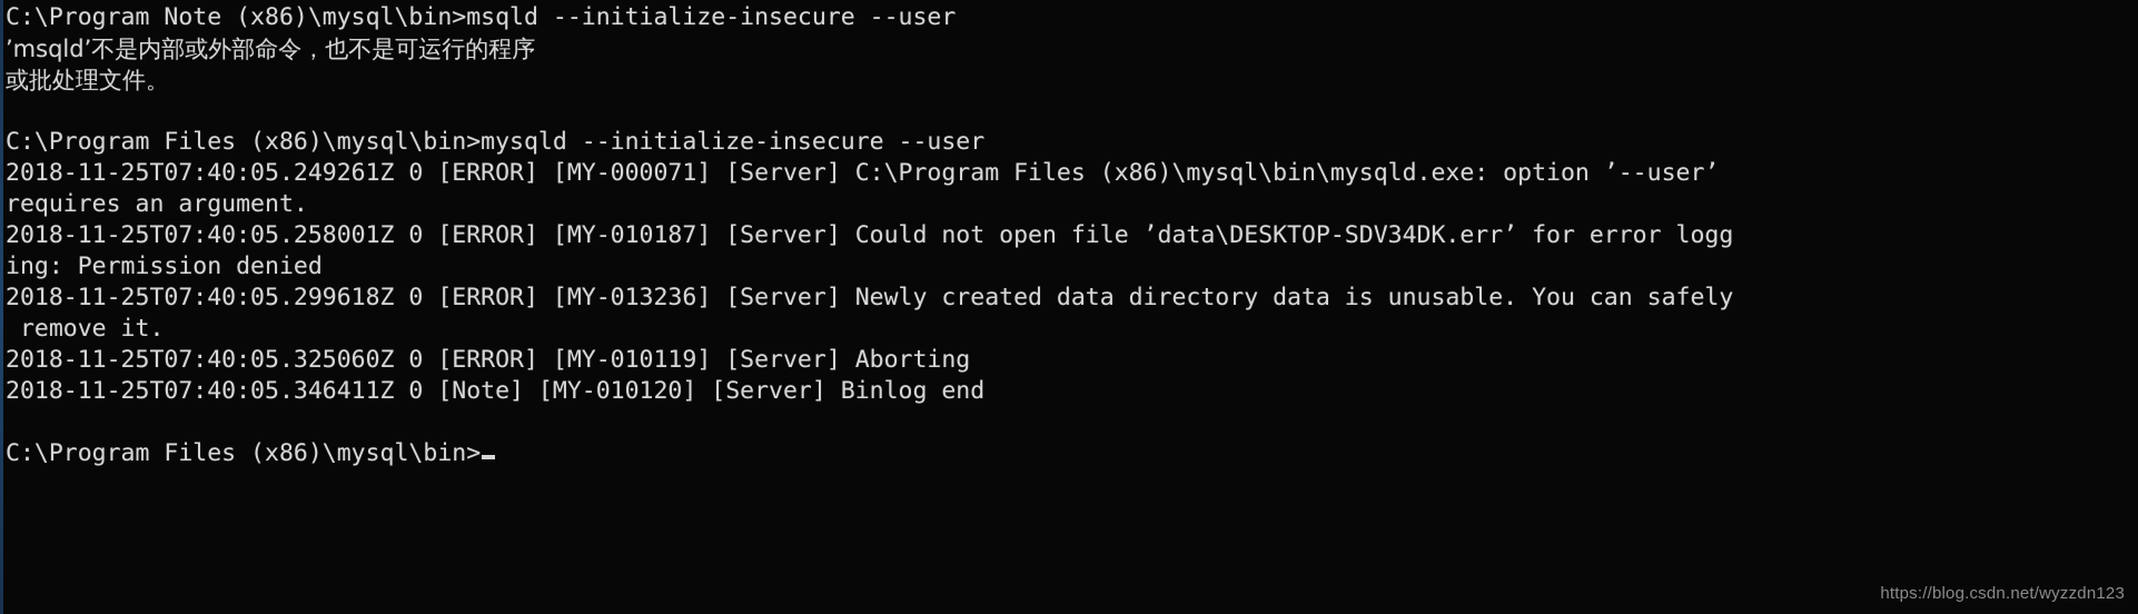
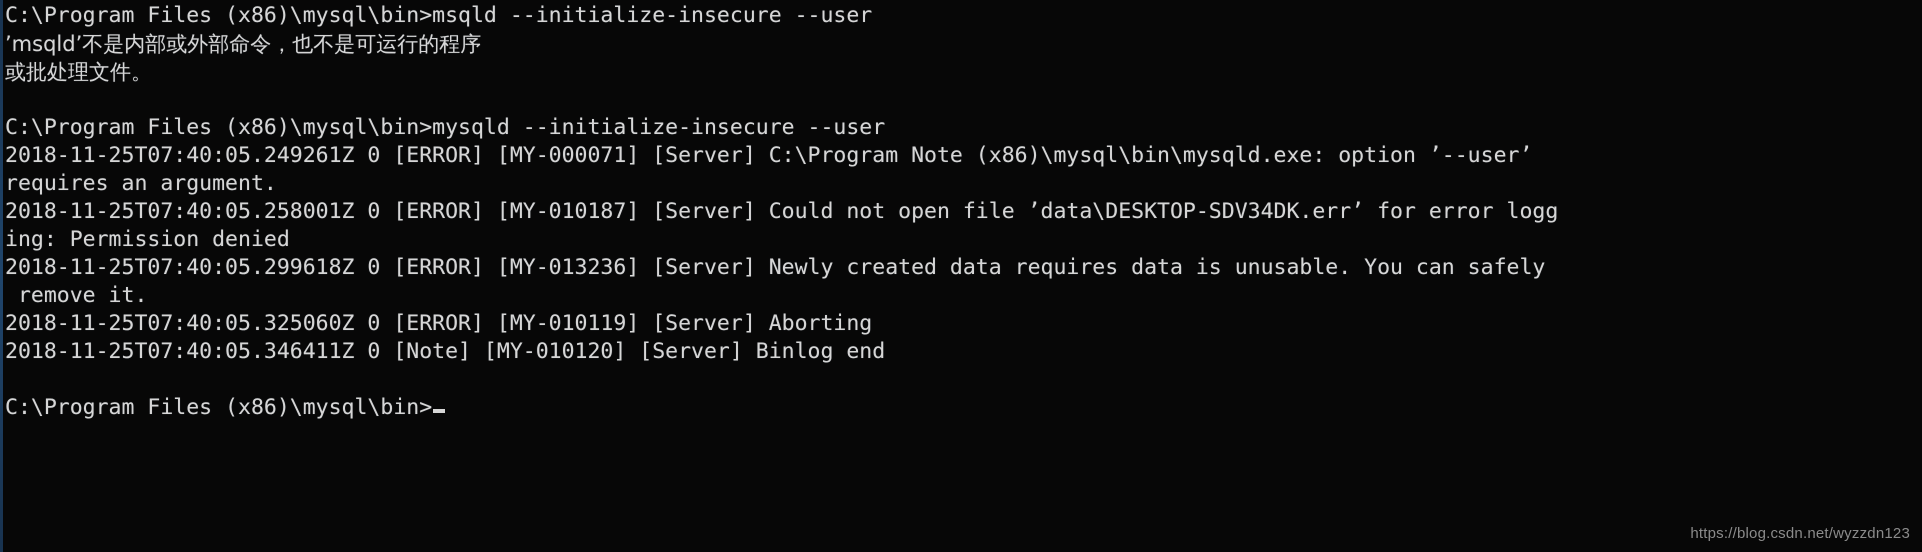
- C:\Program Note (x86)\mysql\bin>msqld --initialize-insecure --user
+ C:\Program Files (x86)\mysql\bin>msqld --initialize-insecure --user
  ’msqld’不是内部或外部命令，也不是可运行的程序
  或批处理文件。
  C:\Program Files (x86)\mysql\bin>mysqld --initialize-insecure --user
- 2018-11-25T07:40:05.249261Z 0 [ERROR] [MY-000071] [Server] C:\Program Files (x86)\mysql\bin\mysqld.exe: option ’--user’
+ 2018-11-25T07:40:05.249261Z 0 [ERROR] [MY-000071] [Server] C:\Program Note (x86)\mysql\bin\mysqld.exe: option ’--user’
  requires an argument.
  2018-11-25T07:40:05.258001Z 0 [ERROR] [MY-010187] [Server] Could not open file ’data\DESKTOP-SDV34DK.err’ for error logg
  ing: Permission denied
- 2018-11-25T07:40:05.299618Z 0 [ERROR] [MY-013236] [Server] Newly created data directory data is unusable. You can safely
+ 2018-11-25T07:40:05.299618Z 0 [ERROR] [MY-013236] [Server] Newly created data requires data is unusable. You can safely
  remove it.
  2018-11-25T07:40:05.325060Z 0 [ERROR] [MY-010119] [Server] Aborting
  2018-11-25T07:40:05.346411Z 0 [Note] [MY-010120] [Server] Binlog end
  C:\Program Files (x86)\mysql\bin>
  https://blog.csdn.net/wyzzdn123
